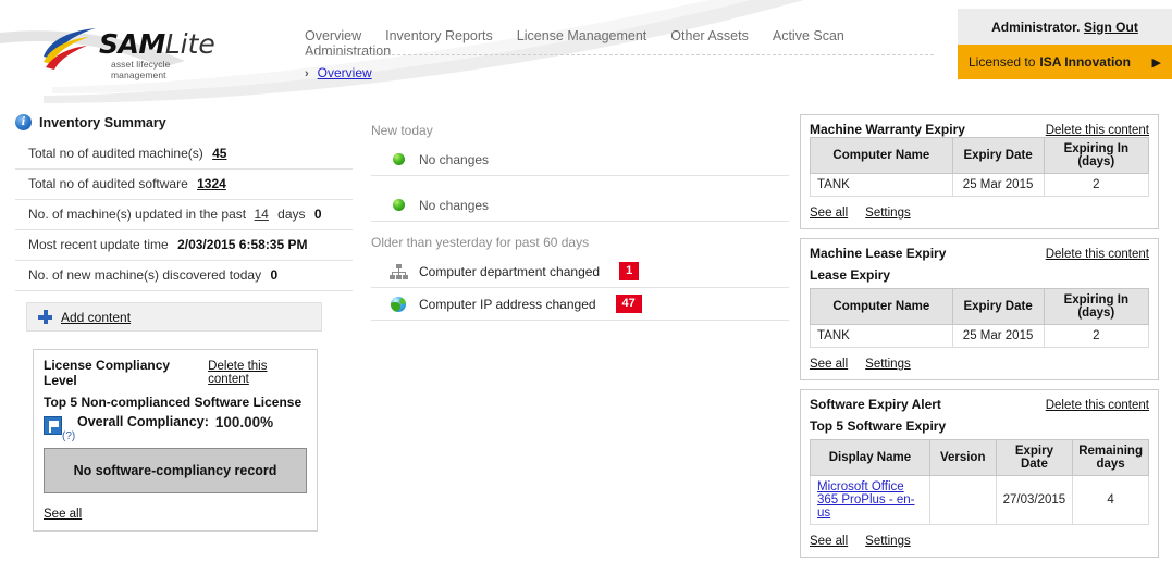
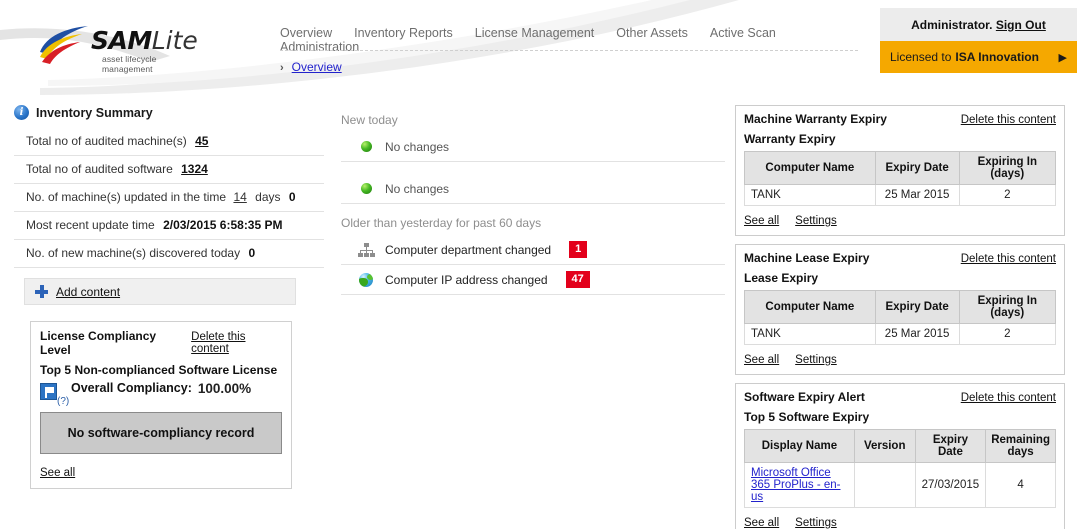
  SAMLite
  asset lifecycle management
  Overview Inventory Reports License Management Other Assets Active ScanAdministration
  › Overview
  Administrator.
  Sign Out
  Licensed to
  ISA Innovation
  ▶
  i
  Inventory Summary
  Total no of audited machine(s) 45
  Total no of audited software 1324
- No. of machine(s) updated in the past 14 days 0
+ No. of machine(s) updated in the time 14 days 0
  Most recent update time 2/03/2015 6:58:35 PM
  No. of new machine(s) discovered today 0
  Add content
  License Compliancy Level
  Delete this content
  Top 5 Non-complianced Software License
  (?)
  Overall Compliancy:
  100.00%
  No software-compliancy record
  See all
  New today
  No changes
  No changes
  Older than yesterday for past 60 days
  Computer department changed
  1
  Computer IP address changed
  47
  Machine Warranty Expiry
  Delete this content
+ Warranty Expiry
  Computer Name	Expiry Date	Expiring In (days)
  TANK	25 Mar 2015	2
  See all
  Settings
  Machine Lease Expiry
  Delete this content
  Lease Expiry
  Computer Name	Expiry Date	Expiring In (days)
  TANK	25 Mar 2015	2
  See all
  Settings
  Software Expiry Alert
  Delete this content
  Top 5 Software Expiry
  Display Name	Version	Expiry Date	Remaining days
  Microsoft Office 365 ProPlus - en-us		27/03/2015	4
  See all
  Settings
